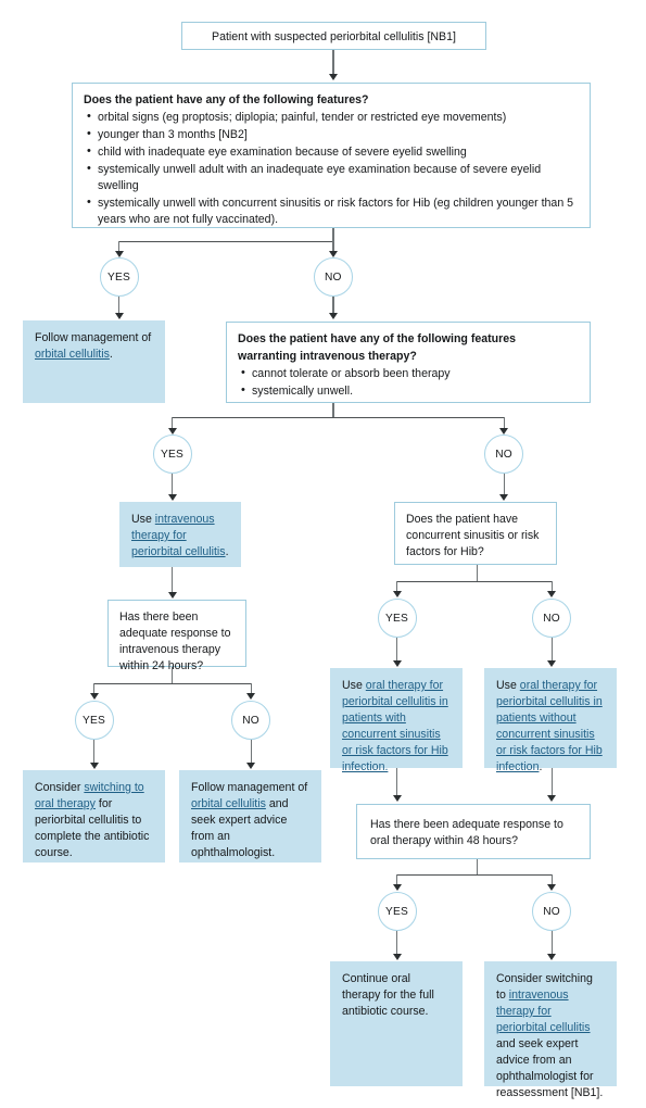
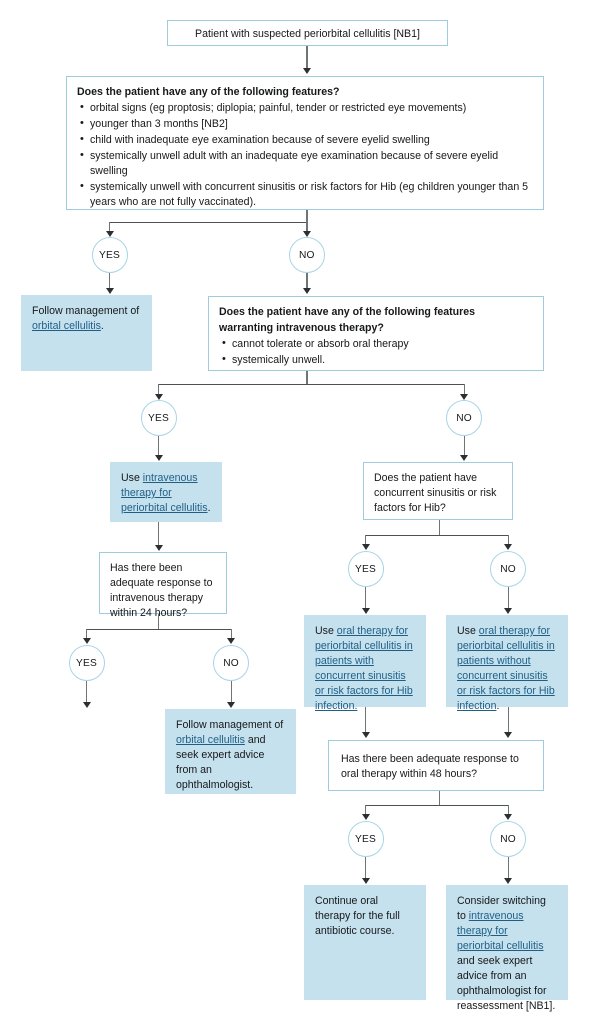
  Patient with suspected periorbital cellulitis [NB1]
  Does the patient have any of the following features?
  orbital signs (eg proptosis; diplopia; painful, tender or restricted eye movements)
  younger than 3 months [NB2]
  child with inadequate eye examination because of severe eyelid swelling
  systemically unwell adult with an inadequate eye examination because of severe eyelid swelling
  systemically unwell with concurrent sinusitis or risk factors for Hib (eg children younger than 5 years who are not fully vaccinated).
  YES
  NO
  Follow management of orbital cellulitis.
  Does the patient have any of the following features
  warranting intravenous therapy?
- cannot tolerate or absorb been therapy
+ cannot tolerate or absorb oral therapy
  systemically unwell.
  YES
  NO
  Use intravenous therapy for periorbital cellulitis.
  Has there been adequate response to intravenous therapy within 24ours?
  YES
  NO
- Consider switching to oral therapy for periorbital cellulitis to complete the antibiotic course.
  Follow management of orbital cellulitis and seek expert advice from an ophthalmologist.
  Does the patient have concurrent sinusitis or risk factors for Hib?
  YES
  NO
  Use oral therapy for periorbital cellulitis in patients with concurrent sinusitis or risk factors for Hib infection.
  Use oral therapy for periorbital cellulitis in patients without concurrent sinusitis or risk factors for Hib infection.
  Has there been adequate response to oral therapy within 48 hours?
  YES
  NO
  Continue oral therapy for the full antibiotic course.
  Consider switching to intravenous therapy for periorbital cellulitis and seek expert advice from an ophthalmologist for reassessment [NB1].
